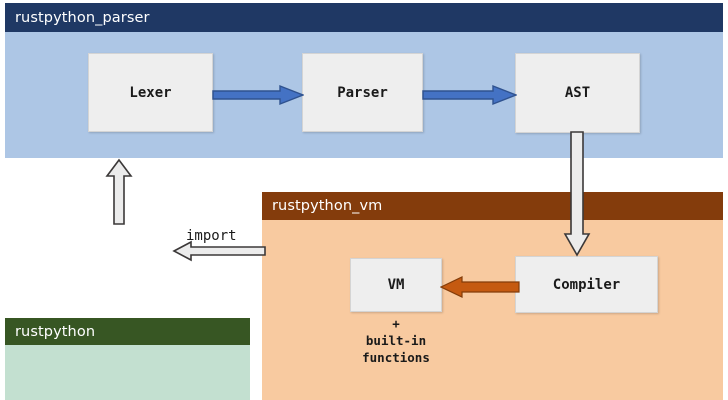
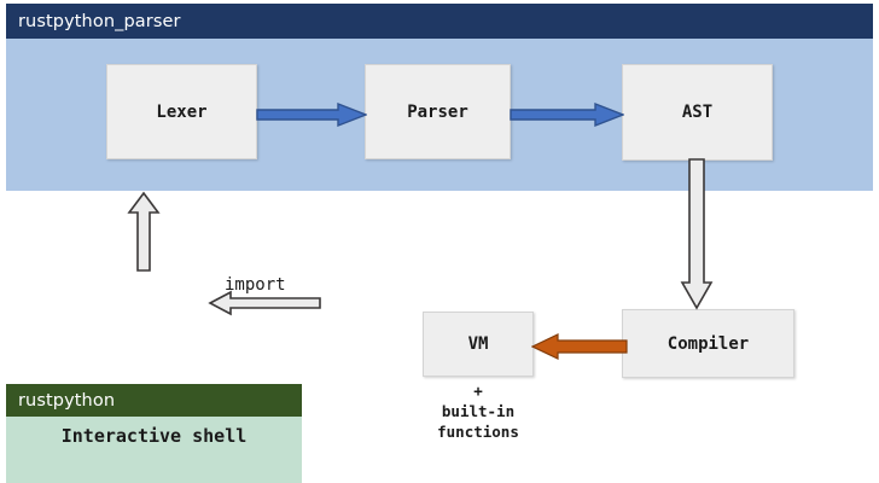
  rustpython_parser
- rustpython_vm
  rustpython
+ Interactive shell
  Lexer
  Parser
  AST
  VM
  Compiler
  +
  built-in
  functions
  import
